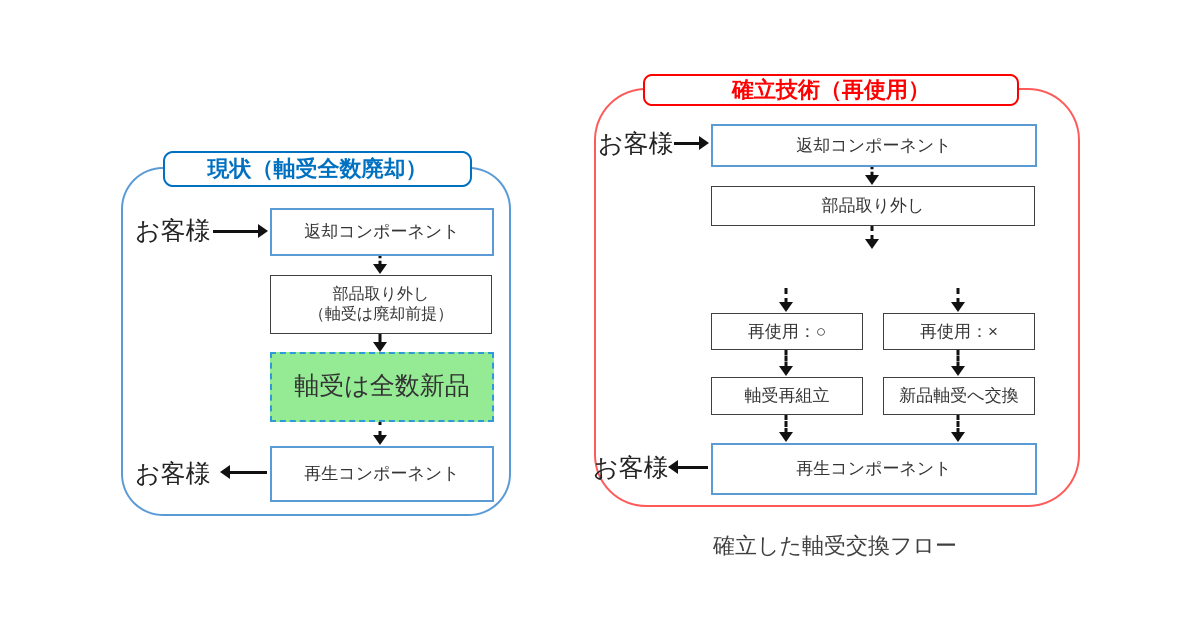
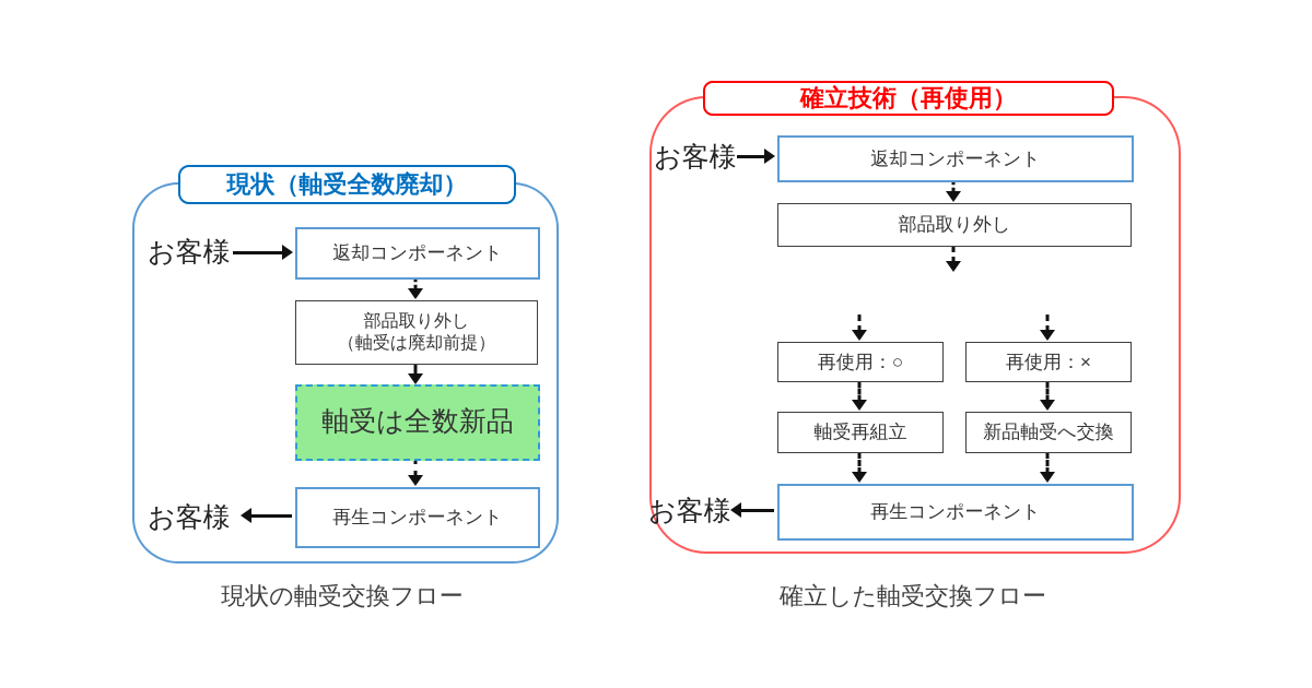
  現状（軸受全数廃却）
  お客様
  返却コンポーネント
  部品取り外し
  （軸受は廃却前提）
  軸受は全数新品
  再生コンポーネント
  お客様
+ 現状の軸受交換フロー
  確立技術（再使用）
  お客様
  返却コンポーネント
  部品取り外し
  再使用：○
  再使用：×
  軸受再組立
  新品軸受へ交換
  再生コンポーネント
  お客様
  確立した軸受交換フロー
